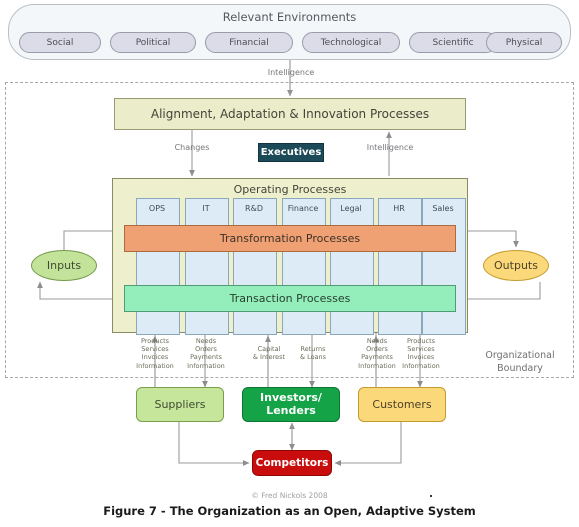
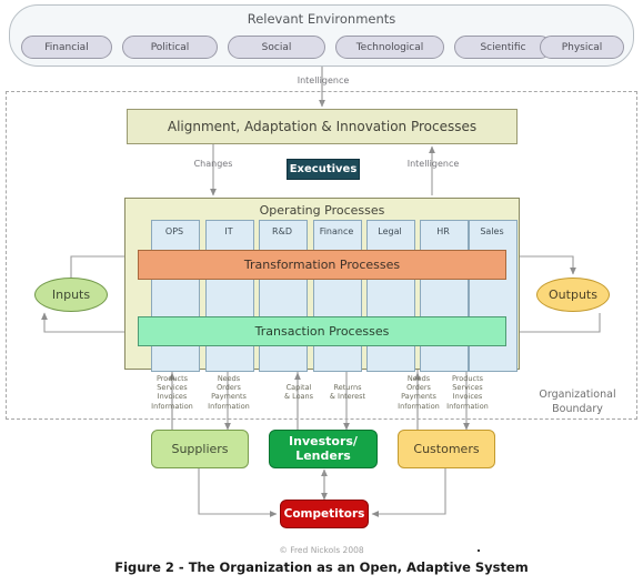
  Relevant Environments
- Social
+ Financial
  Political
- Financial
+ Social
  Technological
  Scientific
  Physical
  Organizational
  Boundary
  Intelligence
  Changes
  Intelligence
  Alignment, Adaptation & Innovation Processes
  Executives
  Operating Processes
  OPS
  IT
  R&D
  Finance
  Legal
  HR
  Sales
  Transformation Processes
  Transaction Processes
  Inputs
  Outputs
  Products
  Services
  Invoices
  Information
  Needs
  Orders
  Payments
  Information
  Capital
- & Interest
+ & Loans
  Returns
- & Loans
+ & Interest
  Needs
  Orders
  Payments
  Information
  Products
  Services
  Invoices
  Information
  Suppliers
  Investors/
  Lenders
  Customers
  Competitors
  © Fred Nickols 2008
- Figure 7 - The Organization as an Open, Adaptive System
+ Figure 2 - The Organization as an Open, Adaptive System
